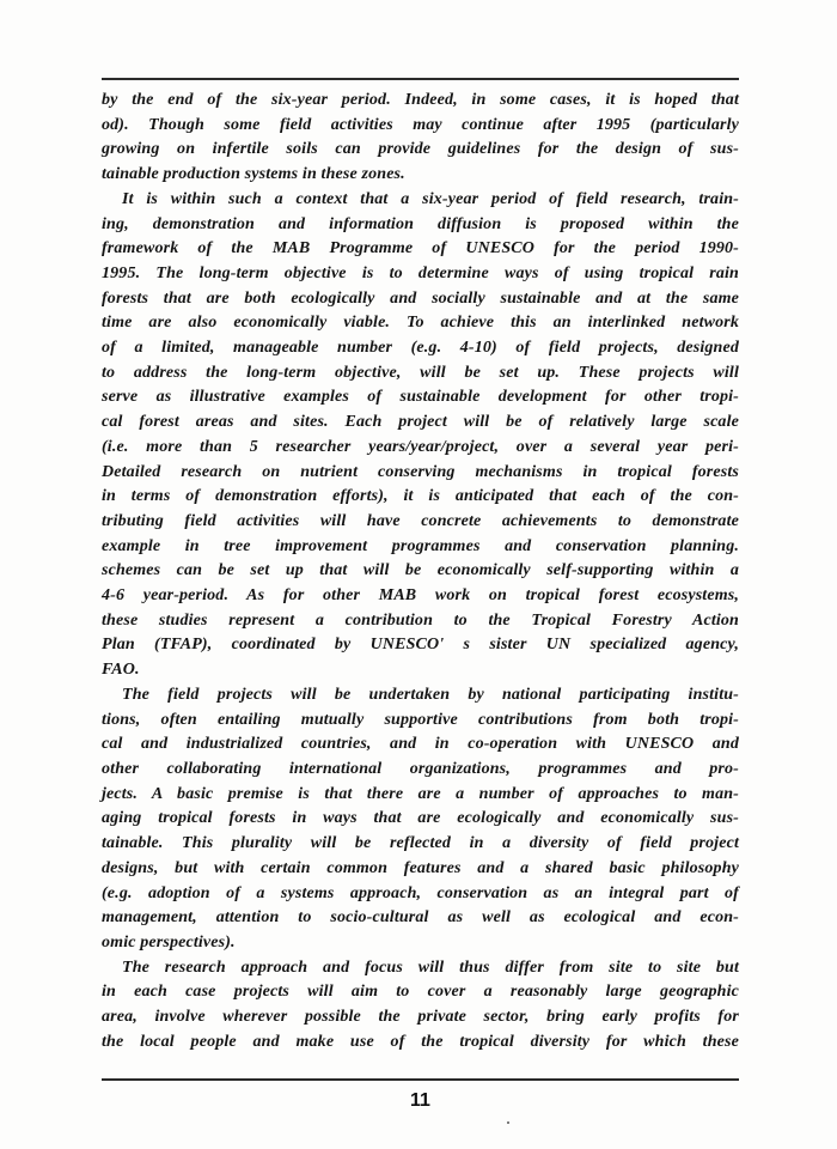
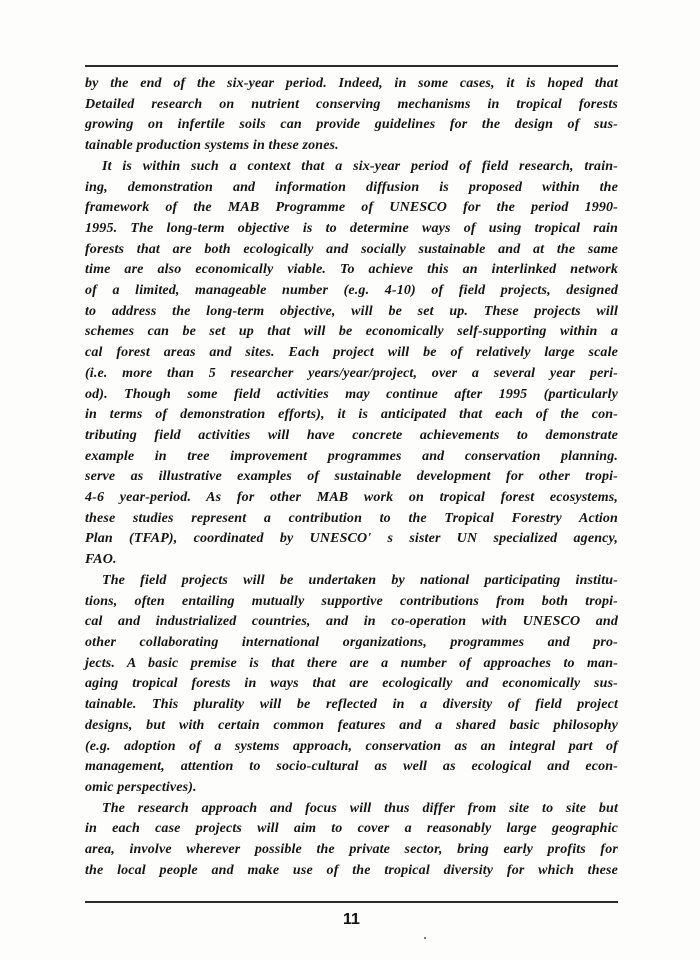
  by the end of the six-year period. Indeed, in some cases, it is hoped that
- od). Though some field activities may continue after 1995 (particularly
+ Detailed research on nutrient conserving mechanisms in tropical forests
  growing on infertile soils can provide guidelines for the design of sus-
  tainable production systems in these zones.
  It is within such a context that a six-year period of field research, train-
  ing, demonstration and information diffusion is proposed within the
  framework of the MAB Programme of UNESCO for the period 1990-
  1995. The long-term objective is to determine ways of using tropical rain
  forests that are both ecologically and socially sustainable and at the same
  time are also economically viable. To achieve this an interlinked network
  of a limited, manageable number (e.g. 4-10) of field projects, designed
  to address the long-term objective, will be set up. These projects will
- serve as illustrative examples of sustainable development for other tropi-
+ schemes can be set up that will be economically self-supporting within a
  cal forest areas and sites. Each project will be of relatively large scale
  (i.e. more than 5 researcher years/year/project, over a several year peri-
- Detailed research on nutrient conserving mechanisms in tropical forests
+ od). Though some field activities may continue after 1995 (particularly
  in terms of demonstration efforts), it is anticipated that each of the con-
  tributing field activities will have concrete achievements to demonstrate
  example in tree improvement programmes and conservation planning.
- schemes can be set up that will be economically self-supporting within a
+ serve as illustrative examples of sustainable development for other tropi-
  4-6 year-period. As for other MAB work on tropical forest ecosystems,
  these studies represent a contribution to the Tropical Forestry Action
  Plan (TFAP), coordinated by UNESCO' s sister UN specialized agency,
  FAO.
  The field projects will be undertaken by national participating institu-
  tions, often entailing mutually supportive contributions from both tropi-
  cal and industrialized countries, and in co-operation with UNESCO and
  other collaborating international organizations, programmes and pro-
  jects. A basic premise is that there are a number of approaches to man-
  aging tropical forests in ways that are ecologically and economically sus-
  tainable. This plurality will be reflected in a diversity of field project
  designs, but with certain common features and a shared basic philosophy
  (e.g. adoption of a systems approach, conservation as an integral part of
  management, attention to socio-cultural as well as ecological and econ-
  omic perspectives).
  The research approach and focus will thus differ from site to site but
  in each case projects will aim to cover a reasonably large geographic
  area, involve wherever possible the private sector, bring early profits for
  the local people and make use of the tropical diversity for which these
  11
